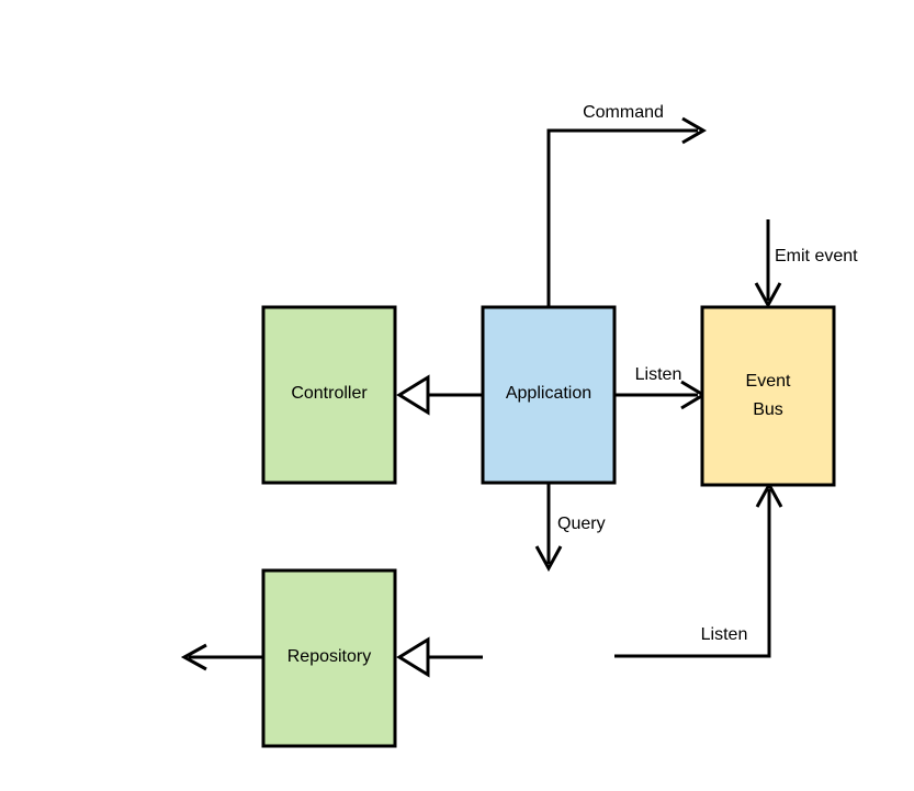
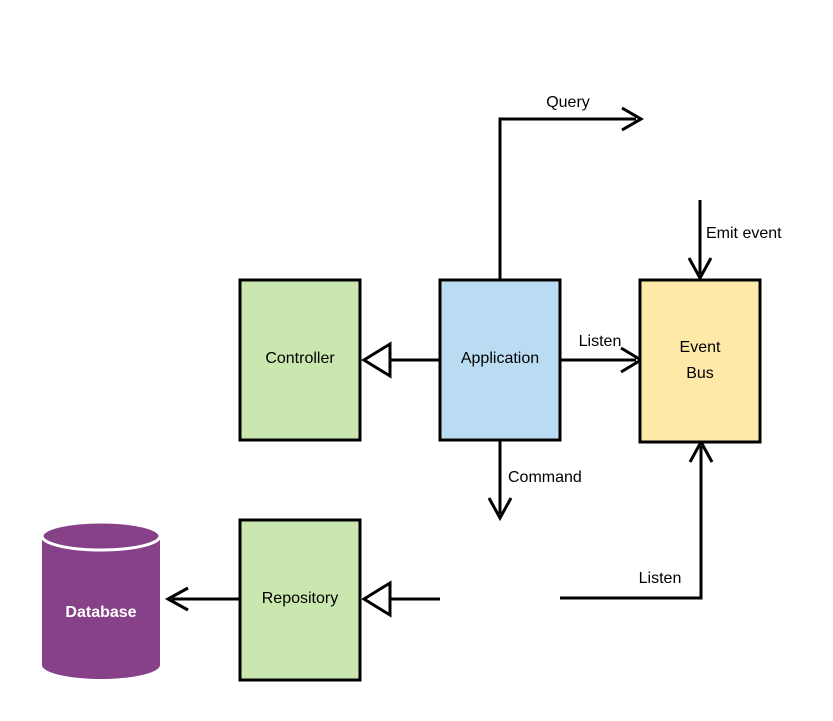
- Command
+ Query
  Emit event
  Listen
- Query
+ Command
  Listen
  Controller
  Application
  Event
  Bus
  Repository
+ Database
